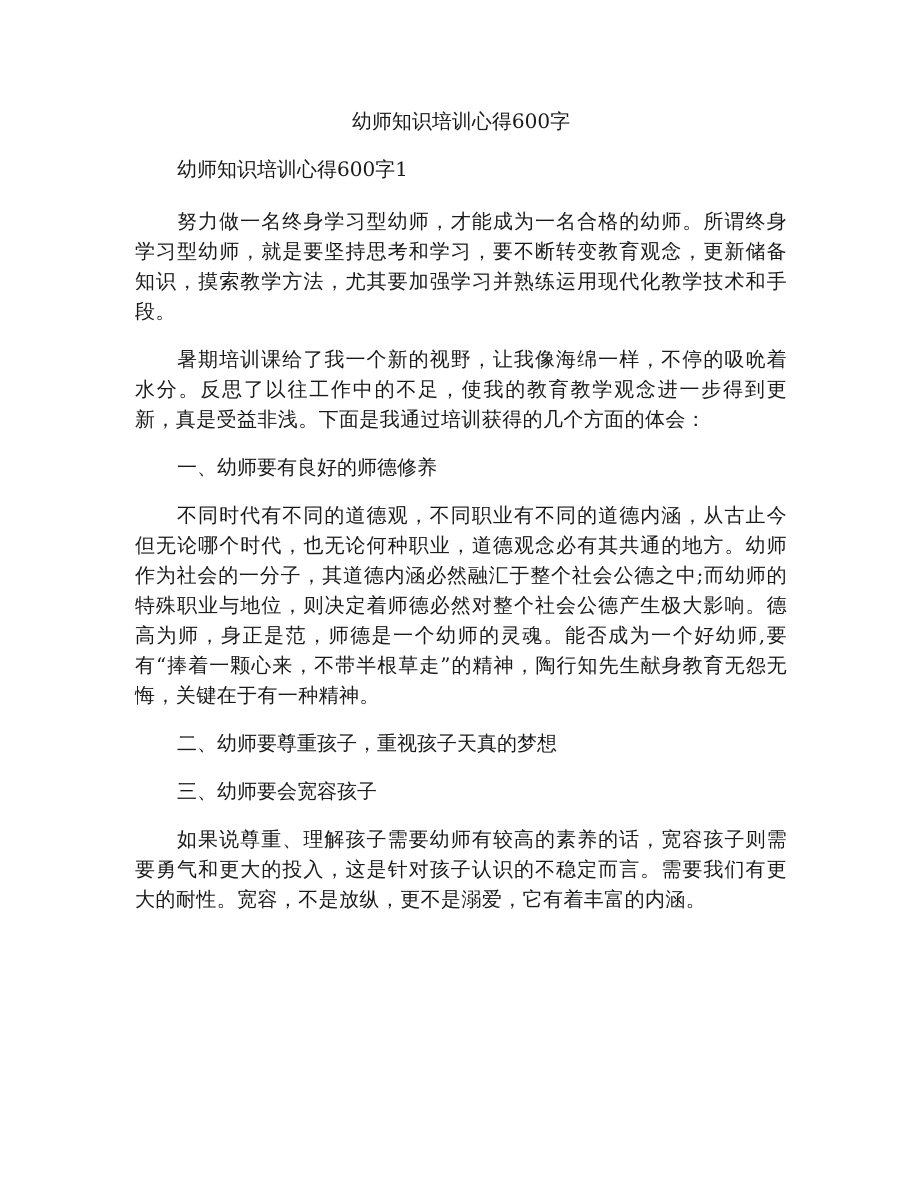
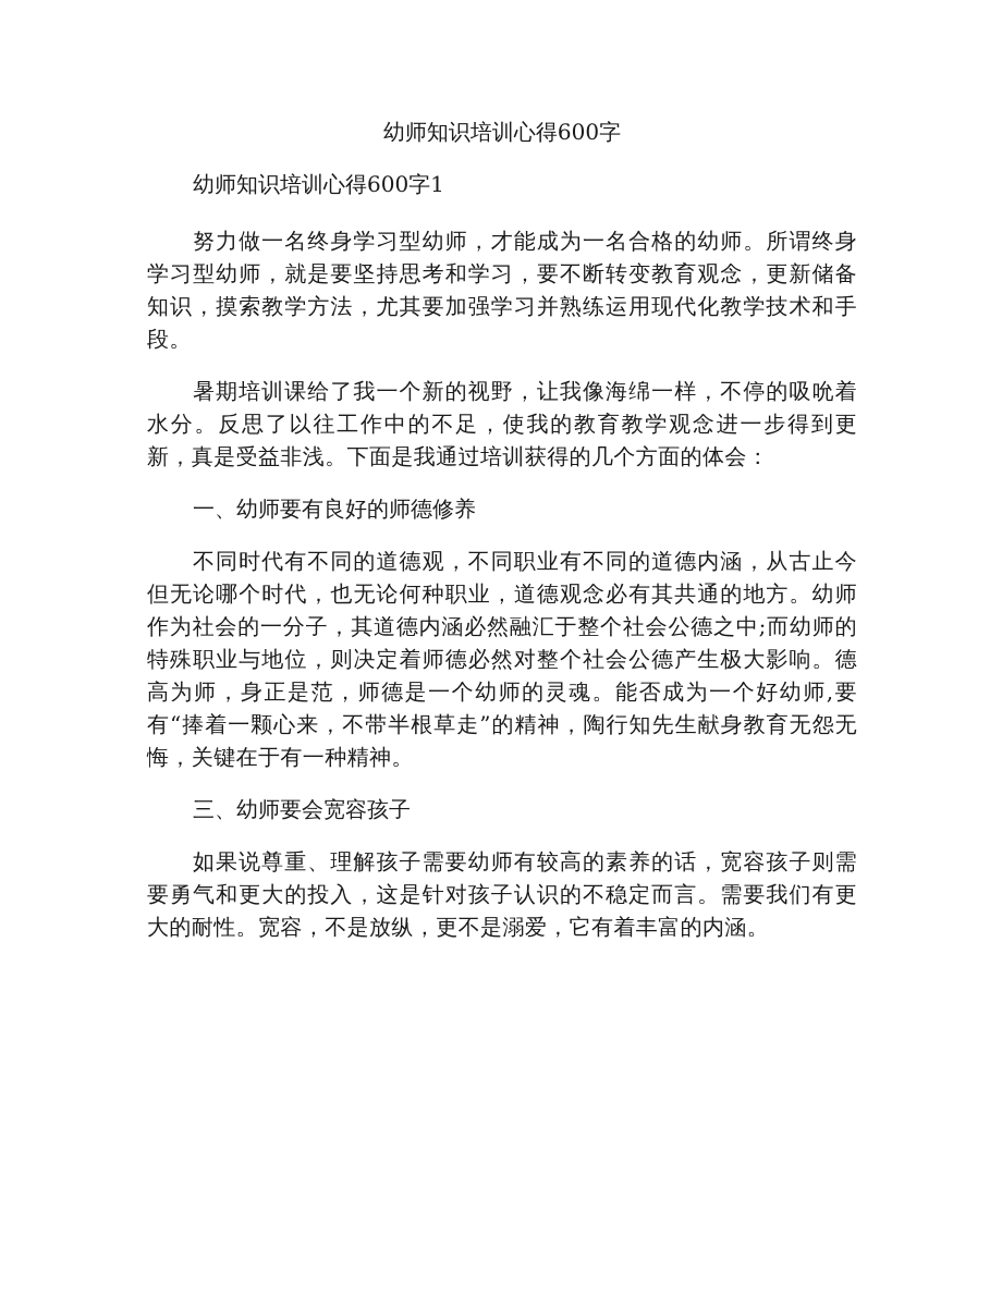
  幼师知识培训心得600字
  幼师知识培训心得600字1
  努力做一名终身学习型幼师，才能成为一名合格的幼师。所谓终身学习型幼师，就是要坚持思考和学习，要不断转变教育观念，更新储备知识，摸索教学方法，尤其要加强学习并熟练运用现代化教学技术和手段。
  暑期培训课给了我一个新的视野，让我像海绵一样，不停的吸吮着水分。反思了以往工作中的不足，使我的教育教学观念进一步得到更新，真是受益非浅。下面是我通过培训获得的几个方面的体会：
  一、幼师要有良好的师德修养
  不同时代有不同的道德观，不同职业有不同的道德内涵，从古止今但无论哪个时代，也无论何种职业，道德观念必有其共通的地方。幼师作为社会的一分子，其道德内涵必然融汇于整个社会公德之中;而幼师的特殊职业与地位，则决定着师德必然对整个社会公德产生极大影响。德高为师，身正是范，师德是一个幼师的灵魂。能否成为一个好幼师,要有“捧着一颗心来，不带半根草走”的精神，陶行知先生献身教育无怨无悔，关键在于有一种精神。
- 二、幼师要尊重孩子，重视孩子天真的梦想
  三、幼师要会宽容孩子
  如果说尊重、理解孩子需要幼师有较高的素养的话，宽容孩子则需要勇气和更大的投入，这是针对孩子认识的不稳定而言。需要我们有更大的耐性。宽容，不是放纵，更不是溺爱，它有着丰富的内涵。
